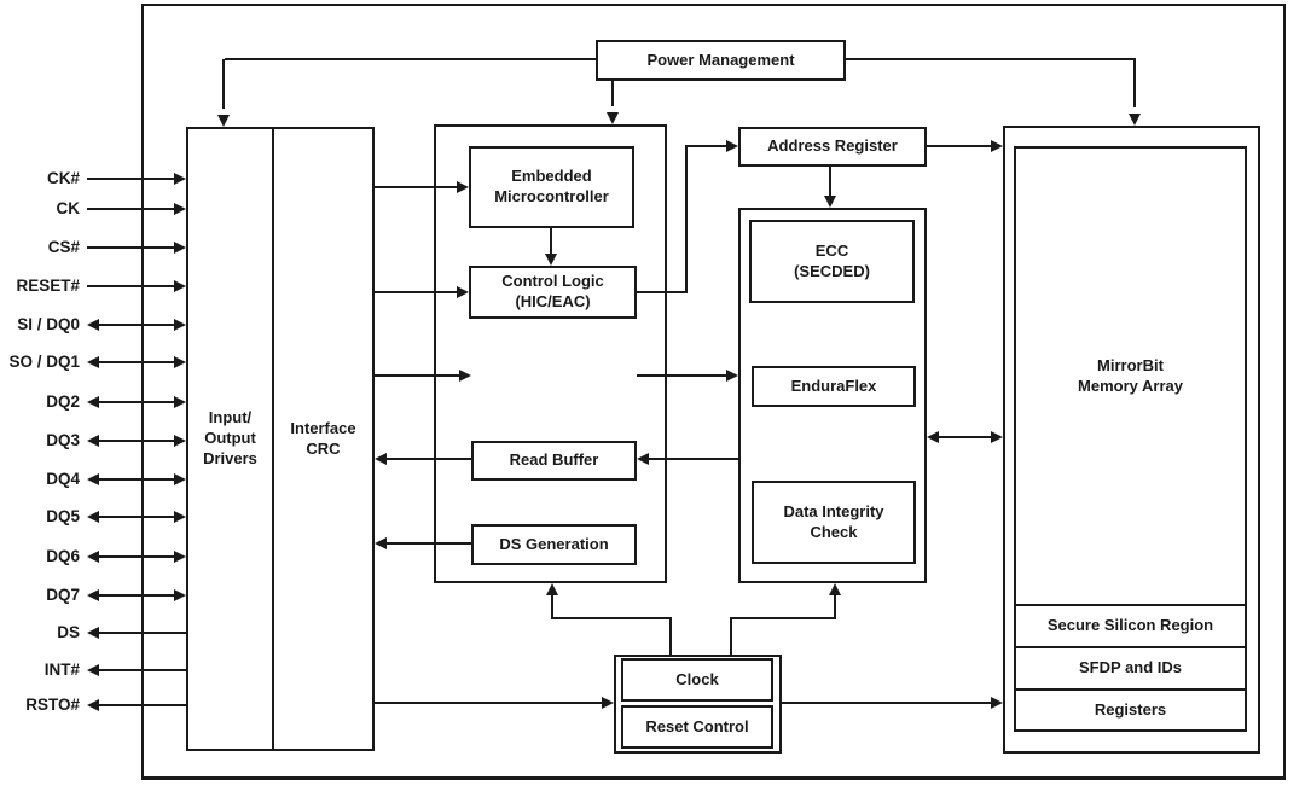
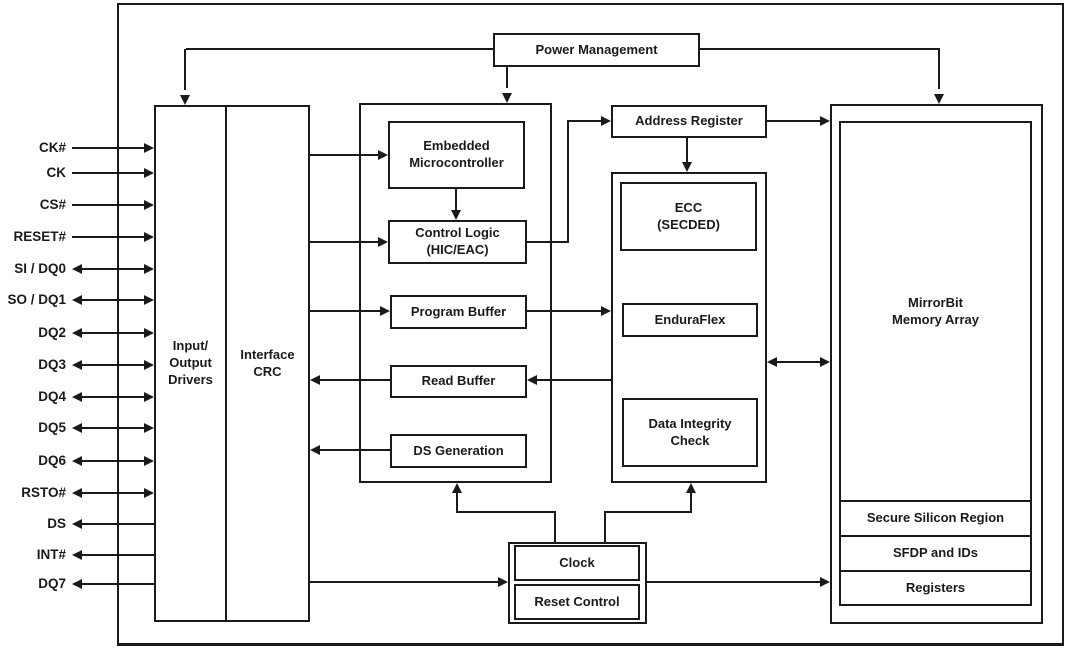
  CK#
  CK
  CS#
  RESET#
  SI / DQ0
  SO / DQ1
  DQ2
  DQ3
  DQ4
  DQ5
  DQ6
- DQ7
+ RSTO#
  DS
  INT#
- RSTO#
+ DQ7
  Power Management
  Input/
  Output
  Drivers
  Interface
  CRC
  Embedded
  Microcontroller
  Control Logic
  (HIC/EAC)
+ Program Buffer
  Read Buffer
  DS Generation
  Address Register
  ECC
  (SECDED)
  EnduraFlex
  Data Integrity
  Check
  MirrorBit
  Memory Array
  Secure Silicon Region
  SFDP and IDs
  Registers
  Clock
  Reset Control
